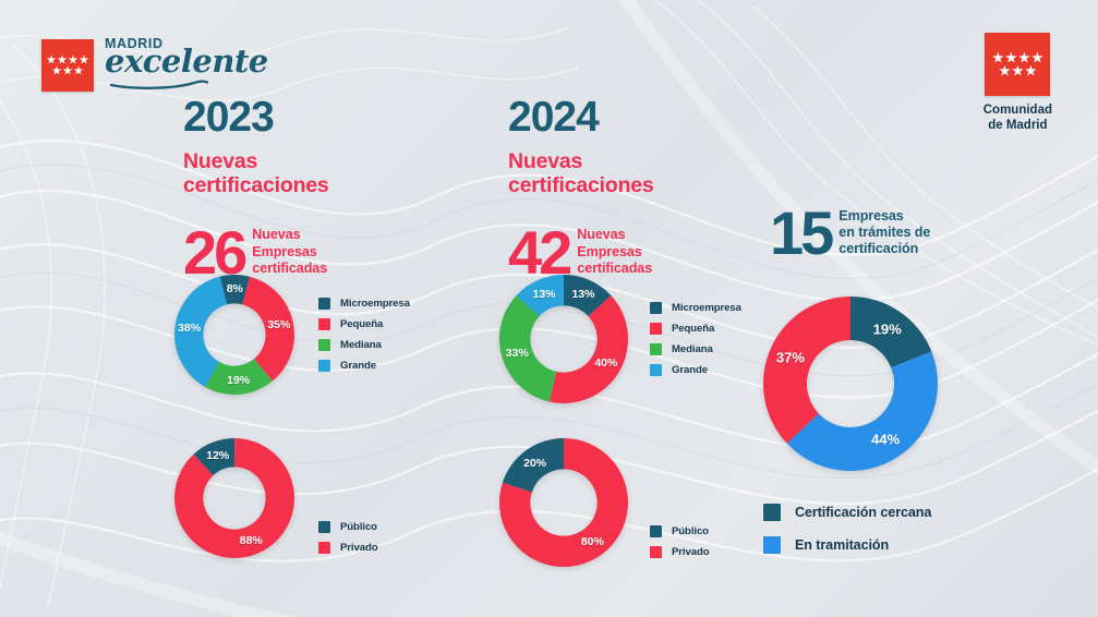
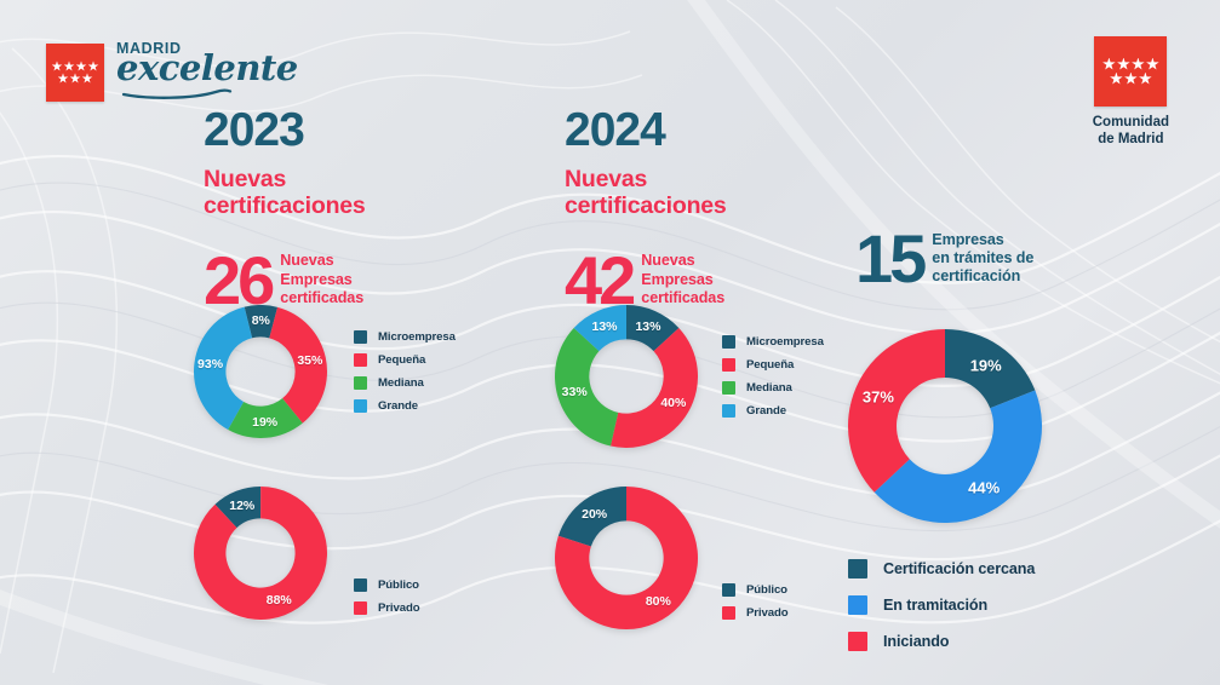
  MADRID
  excelente
  Comunidad
  de Madrid
  2023
  Nuevas
  certificaciones
  26
  Nuevas
  Empresas
  certificadas
  2024
  Nuevas
  certificaciones
  42
  Nuevas
  Empresas
  certificadas
  15
  Empresas
  en trámites de
  certificación
  8%
  35%
  19%
- 38%
+ 93%
  Microempresa
  Pequeña
  Mediana
  Grande
  12%
  88%
  Público
  Privado
  13%
  40%
  33%
  13%
  Microempresa
  Pequeña
  Mediana
  Grande
  20%
  80%
  Público
  Privado
  19%
  44%
  37%
  Certificación cercana
  En tramitación
+ Iniciando
